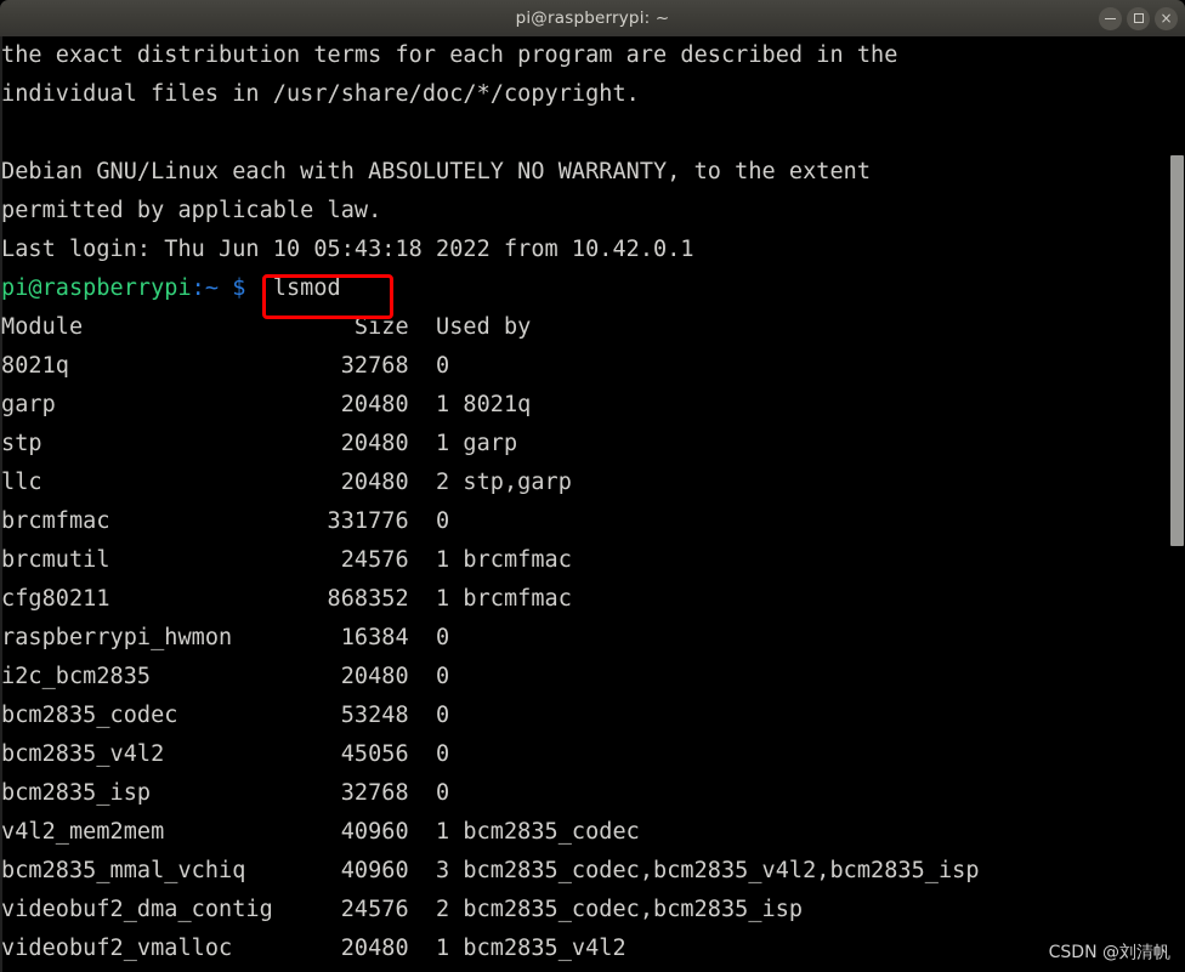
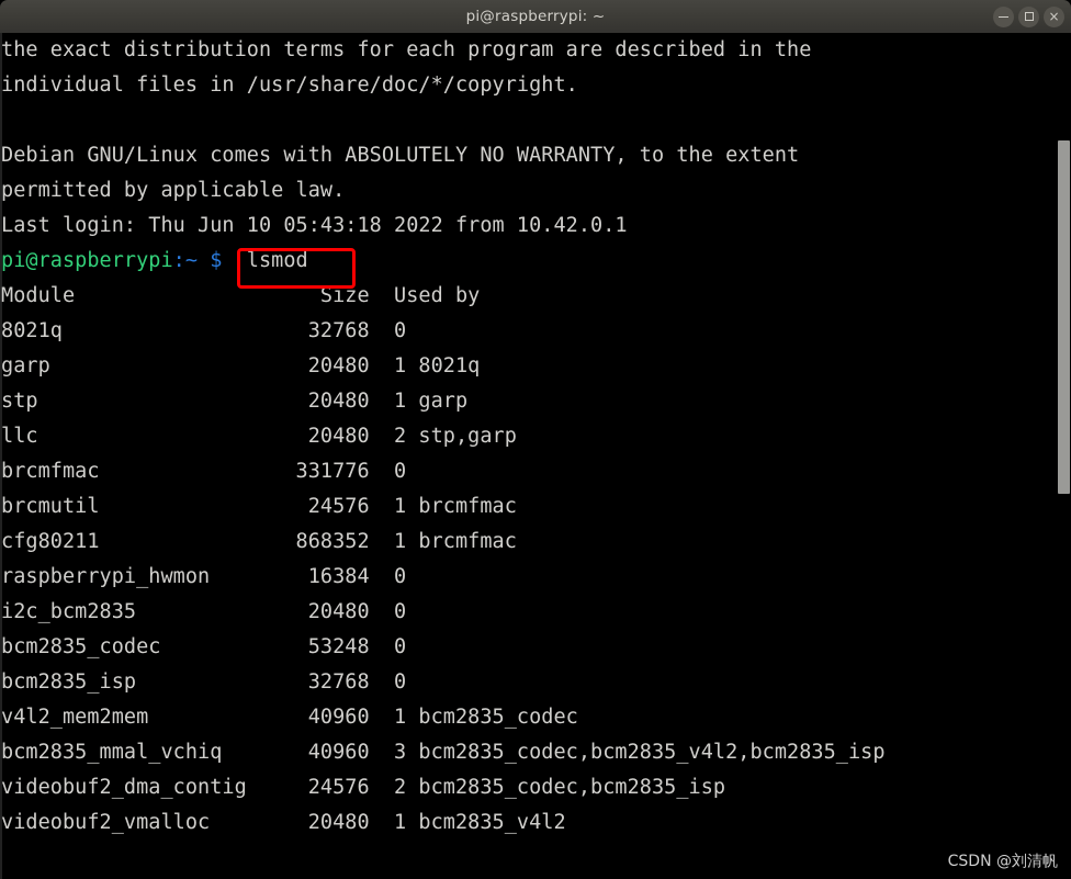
  pi@raspberrypi: ~
  ×
  the exact distribution terms for each program are described in the
  individual files in /usr/share/doc/*/copyright.
- Debian GNU/Linux each with ABSOLUTELY NO WARRANTY, to the extent
+ Debian GNU/Linux comes with ABSOLUTELY NO WARRANTY, to the extent
  permitted by applicable law.
  Last login: Thu Jun 10 05:43:18 2022 from 10.42.0.1
  pi@raspberrypi:~ $ lsmod
  Module Size Used by
  8021q 32768 0
  garp 20480 1 8021q
  stp 20480 1 garp
  llc 20480 2 stp,garp
  brcmfmac 331776 0
  brcmutil 24576 1 brcmfmac
  cfg80211 868352 1 brcmfmac
  raspberrypi_hwmon 16384 0
  i2c_bcm2835 20480 0
  bcm2835_codec 53248 0
- bcm2835_v4l2 45056 0
  bcm2835_isp 32768 0
  v4l2_mem2mem 40960 1 bcm2835_codec
  bcm2835_mmal_vchiq 40960 3 bcm2835_codec,bcm2835_v4l2,bcm2835_isp
  videobuf2_dma_contig 24576 2 bcm2835_codec,bcm2835_isp
  videobuf2_vmalloc 20480 1 bcm2835_v4l2
  CSDN @刘清帆
